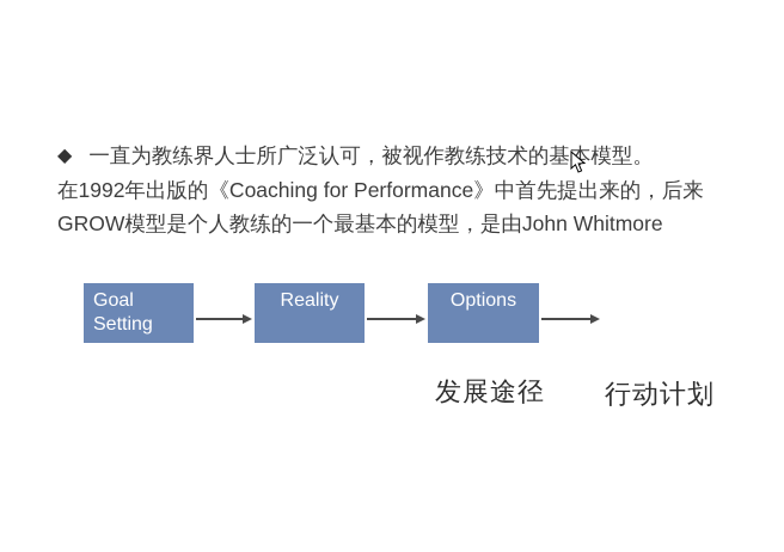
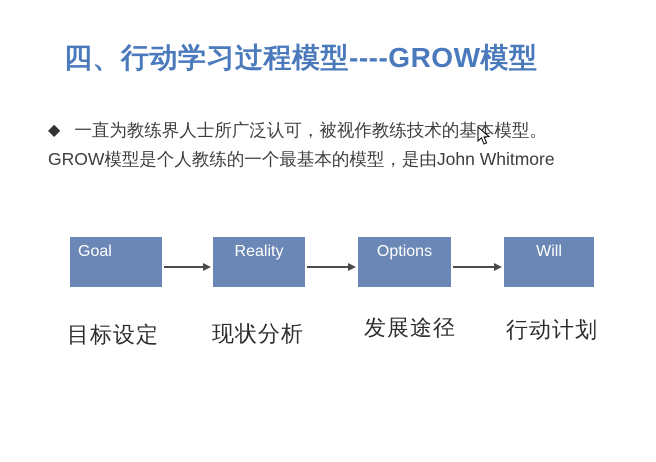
+ 四、行动学习过程模型----GROW模型
  ◆ 一直为教练界人士所广泛认可，被视作教练技术的基本模型。
- 在1992年出版的《Coaching for Performance》中首先提出来的，后来
  GROW模型是个人教练的一个最基本的模型，是由John Whitmore
  Goal
- Setting
  Reality
  Options
+ Will
+ 目标设定
+ 现状分析
  发展途径
  行动计划
